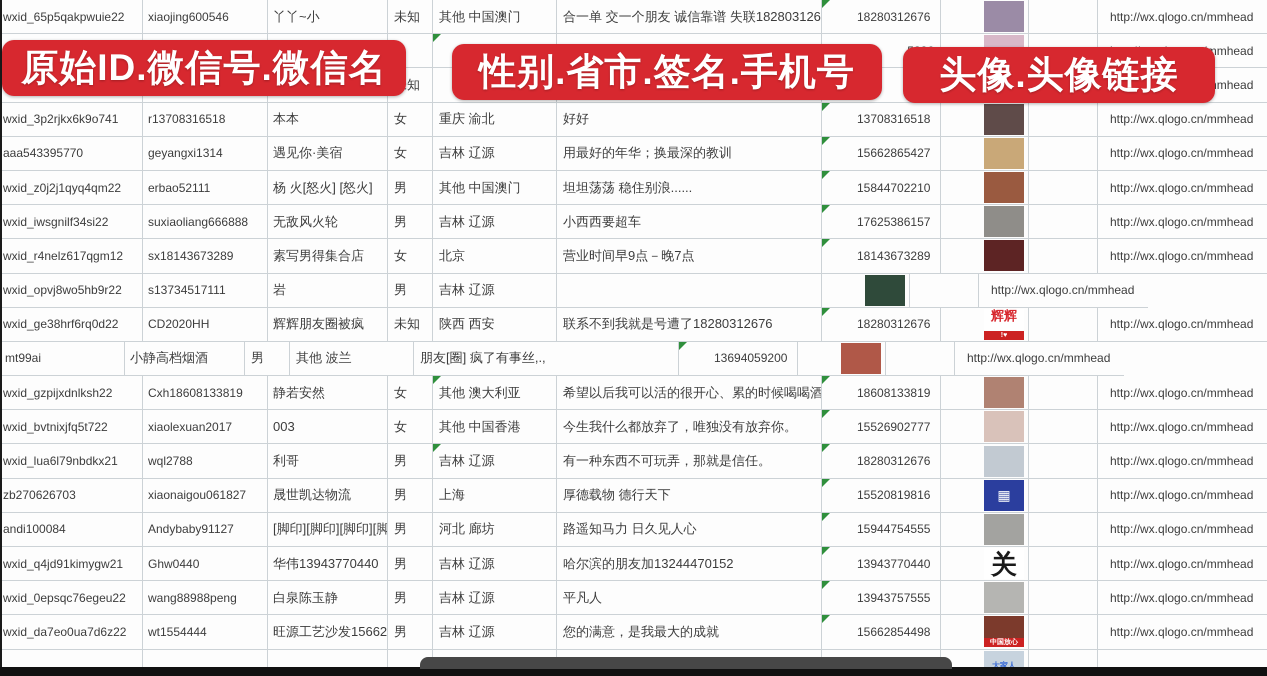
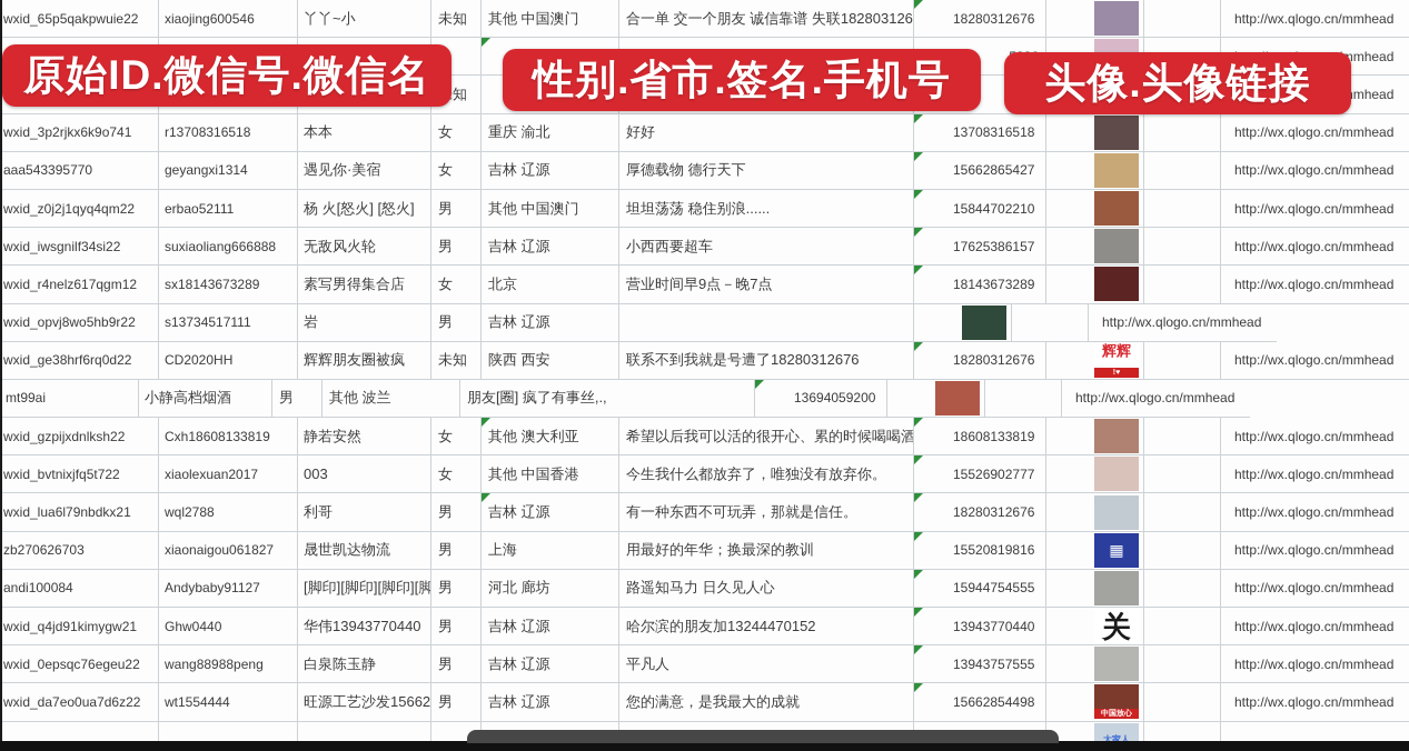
  wxid_65p5qakpwuie22
  xiaojing600546
  丫丫~小
  未知
  其他 中国澳门
  合一单 交一个朋友 诚信靠谱 失联182803126
  18280312676
  http://wx.qlogo.cn/mmhead
  wxid_3p2rjkx6k9o741
  r13708316518
  本本
  女
  重庆 渝北
  好好
  13708316518
  http://wx.qlogo.cn/mmhead
  aaa543395770
  geyangxi1314
  遇见你·美宿
  女
  吉林 辽源
- 用最好的年华；换最深的教训
+ 厚德载物 德行天下
  15662865427
  http://wx.qlogo.cn/mmhead
  wxid_z0j2j1qyq4qm22
  erbao52111
  杨 火[怒火] [怒火]
  男
  其他 中国澳门
  坦坦荡荡 稳住别浪......
  15844702210
  http://wx.qlogo.cn/mmhead
  wxid_iwsgnilf34si22
  suxiaoliang666888
  无敌风火轮
  男
  吉林 辽源
  小西西要超车
  17625386157
  http://wx.qlogo.cn/mmhead
  wxid_r4nelz617qgm12
  sx18143673289
  素写男得集合店
  女
  北京
  营业时间早9点－晚7点
  18143673289
  http://wx.qlogo.cn/mmhead
  wxid_opvj8wo5hb9r22
  s13734517111
  岩
  男
  吉林 辽源
  http://wx.qlogo.cn/mmhead
  wxid_ge38hrf6rq0d22
  CD2020HH
  辉辉朋友圈被疯
  未知
  陕西 西安
  联系不到我就是号遭了18280312676
  18280312676
  辉辉
  http://wx.qlogo.cn/mmhead
  mt99ai
  小静高档烟酒
  男
  其他 波兰
  朋友[圈] 疯了有事丝,.,
  13694059200
  http://wx.qlogo.cn/mmhead
  wxid_gzpijxdnlksh22
  Cxh18608133819
  静若安然
  女
  其他 澳大利亚
  希望以后我可以活的很开心、累的时候喝喝酒
  18608133819
  http://wx.qlogo.cn/mmhead
  wxid_bvtnixjfq5t722
  xiaolexuan2017
  003
  女
  其他 中国香港
  今生我什么都放弃了，唯独没有放弃你。
  15526902777
  http://wx.qlogo.cn/mmhead
  wxid_lua6l79nbdkx21
  wql2788
  利哥
  男
  吉林 辽源
  有一种东西不可玩弄，那就是信任。
  18280312676
  http://wx.qlogo.cn/mmhead
  zb270626703
  xiaonaigou061827
  晟世凯达物流
  男
  上海
- 厚德载物 德行天下
+ 用最好的年华；换最深的教训
  15520819816
  ▦
  http://wx.qlogo.cn/mmhead
  andi100084
  Andybaby91127
  [脚印][脚印][脚印][脚
  男
  河北 廊坊
  路遥知马力 日久见人心
  15944754555
  http://wx.qlogo.cn/mmhead
  wxid_q4jd91kimygw21
  Ghw0440
  华伟13943770440
  男
  吉林 辽源
  哈尔滨的朋友加13244470152
  13943770440
  关
  http://wx.qlogo.cn/mmhead
  wxid_0epsqc76egeu22
  wang88988peng
  白泉陈玉静
  男
  吉林 辽源
  平凡人
  13943757555
  http://wx.qlogo.cn/mmhead
  wxid_da7eo0ua7d6z22
  wt1554444
  旺源工艺沙发15662
  男
  吉林 辽源
  您的满意，是我最大的成就
  15662854498
  http://wx.qlogo.cn/mmhead
  大家人
  原始ID.微信号.微信名
  性别.省市.签名.手机号
  头像.头像链接
